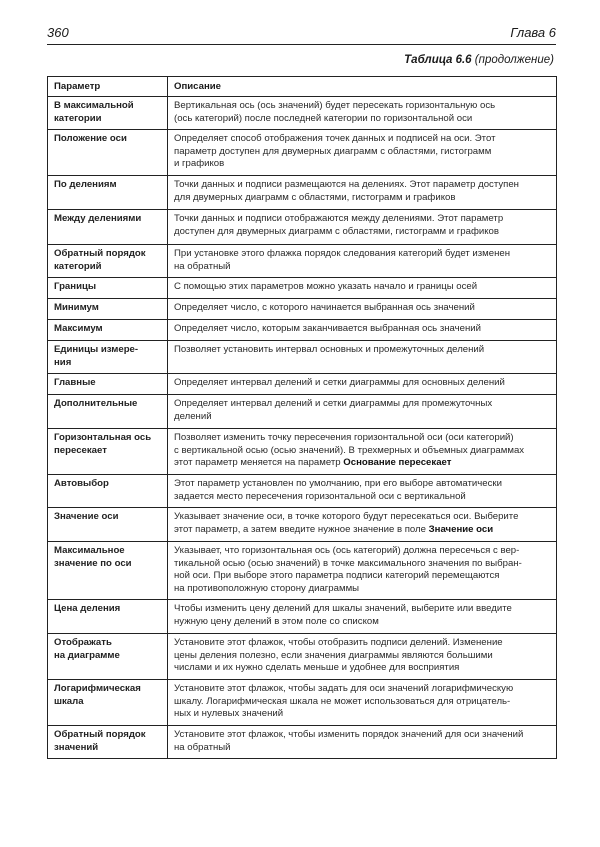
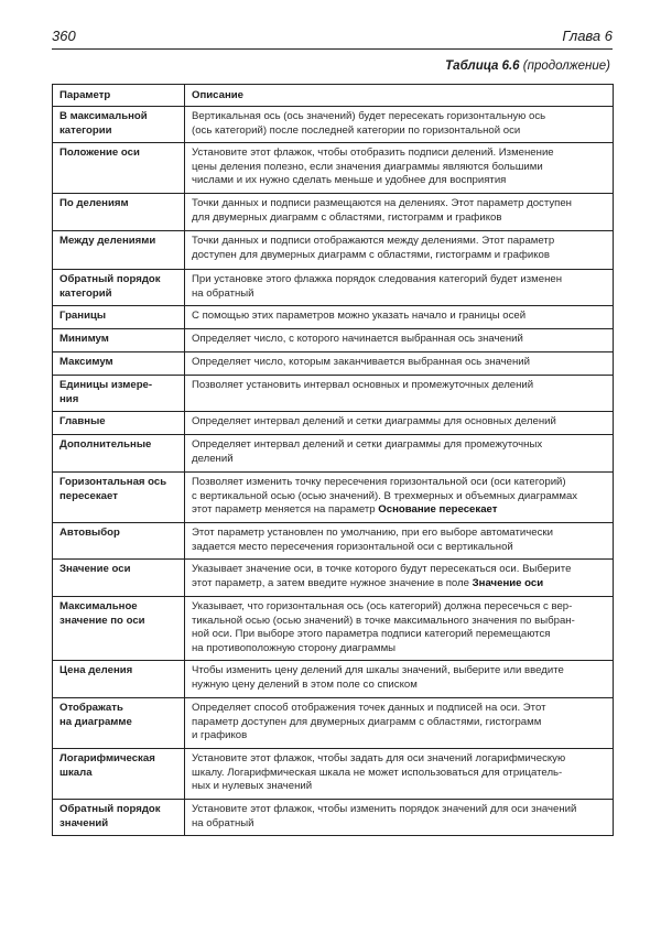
  360
  Глава 6
  Таблица 6.6 (продолжение)
  Параметр	Описание
  В максимальной категории	Вертикальная ось (ось значений) будет пересекать горизонтальную ось (ось категорий) после последней категории по горизонтальной оси
- Положение оси	Определяет способ отображения точек данных и подписей на оси. Этот параметр доступен для двумерных диаграмм с областями, гистограмм и графиков
+ Положение оси	Установите этот флажок, чтобы отобразить подписи делений. Изменение цены деления полезно, если значения диаграммы являются большими числами и их нужно сделать меньше и удобнее для восприятия
  По делениям	Точки данных и подписи размещаются на делениях. Этот параметр доступен для двумерных диаграмм с областями, гистограмм и графиков
  Между делениями	Точки данных и подписи отображаются между делениями. Этот параметр доступен для двумерных диаграмм с областями, гистограмм и графиков
  Обратный порядок категорий	При установке этого флажка порядок следования категорий будет изменен на обратный
  Границы	С помощью этих параметров можно указать начало и границы осей
  Минимум	Определяет число, с которого начинается выбранная ось значений
  Максимум	Определяет число, которым заканчивается выбранная ось значений
  Единицы измере- ния	Позволяет установить интервал основных и промежуточных делений
  Главные	Определяет интервал делений и сетки диаграммы для основных делений
  Дополнительные	Определяет интервал делений и сетки диаграммы для промежуточных делений
  Горизонтальная ось пересекает	Позволяет изменить точку пересечения горизонтальной оси (оси категорий) с вертикальной осью (осью значений). В трехмерных и объемных диаграммах этот параметр меняется на параметр Основание пересекает
  Автовыбор	Этот параметр установлен по умолчанию, при его выборе автоматически задается место пересечения горизонтальной оси с вертикальной
  Значение оси	Указывает значение оси, в точке которого будут пересекаться оси. Выберите этот параметр, а затем введите нужное значение в поле Значение оси
  Максимальное значение по оси	Указывает, что горизонтальная ось (ось категорий) должна пересечься с вер- тикальной осью (осью значений) в точке максимального значения по выбран- ной оси. При выборе этого параметра подписи категорий перемещаются на противоположную сторону диаграммы
  Цена деления	Чтобы изменить цену делений для шкалы значений, выберите или введите нужную цену делений в этом поле со списком
- Отображать на диаграмме	Установите этот флажок, чтобы отобразить подписи делений. Изменение цены деления полезно, если значения диаграммы являются большими числами и их нужно сделать меньше и удобнее для восприятия
+ Отображать на диаграмме	Определяет способ отображения точек данных и подписей на оси. Этот параметр доступен для двумерных диаграмм с областями, гистограмм и графиков
  Логарифмическая шкала	Установите этот флажок, чтобы задать для оси значений логарифмическую шкалу. Логарифмическая шкала не может использоваться для отрицатель- ных и нулевых значений
  Обратный порядок значений	Установите этот флажок, чтобы изменить порядок значений для оси значений на обратный
